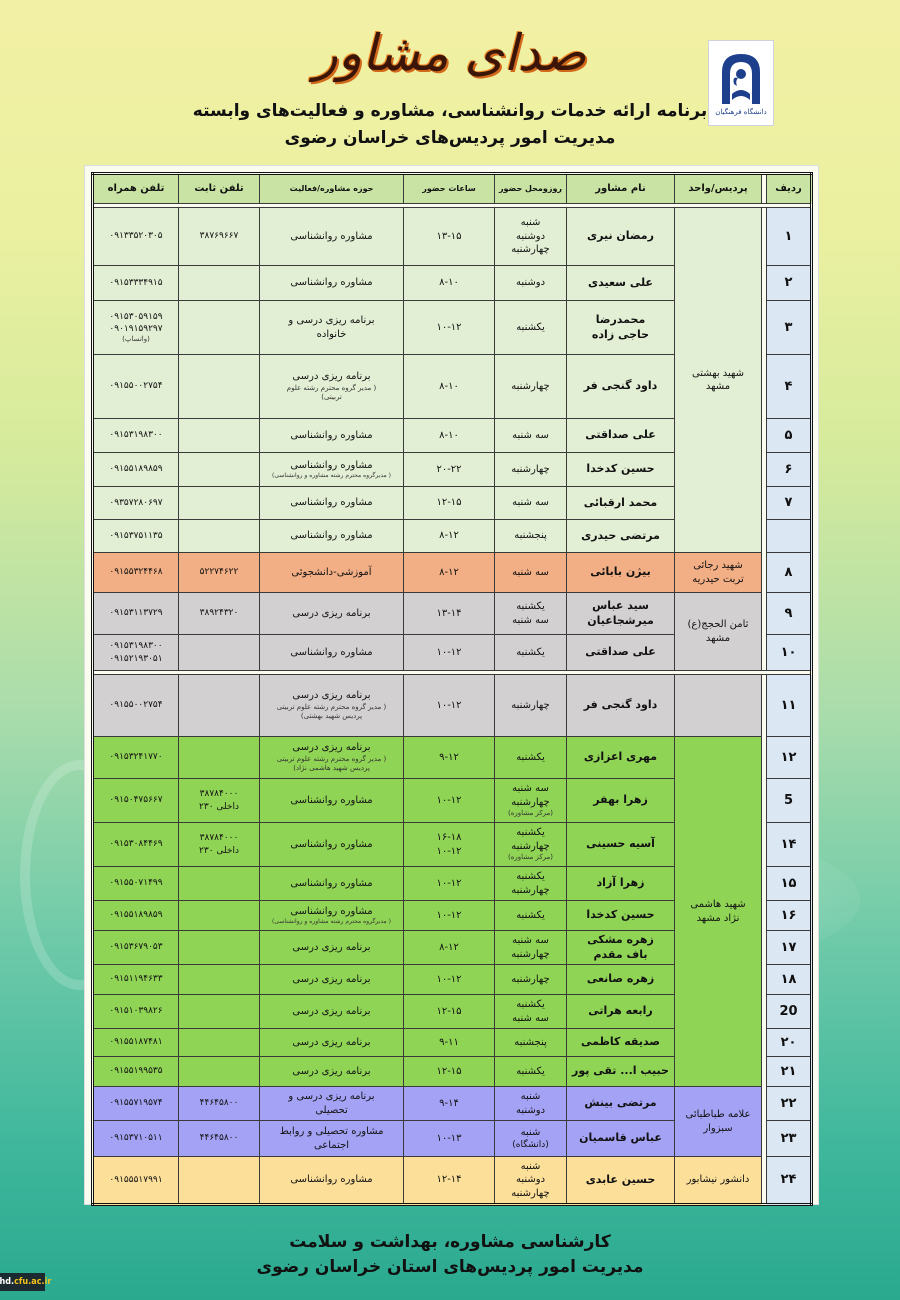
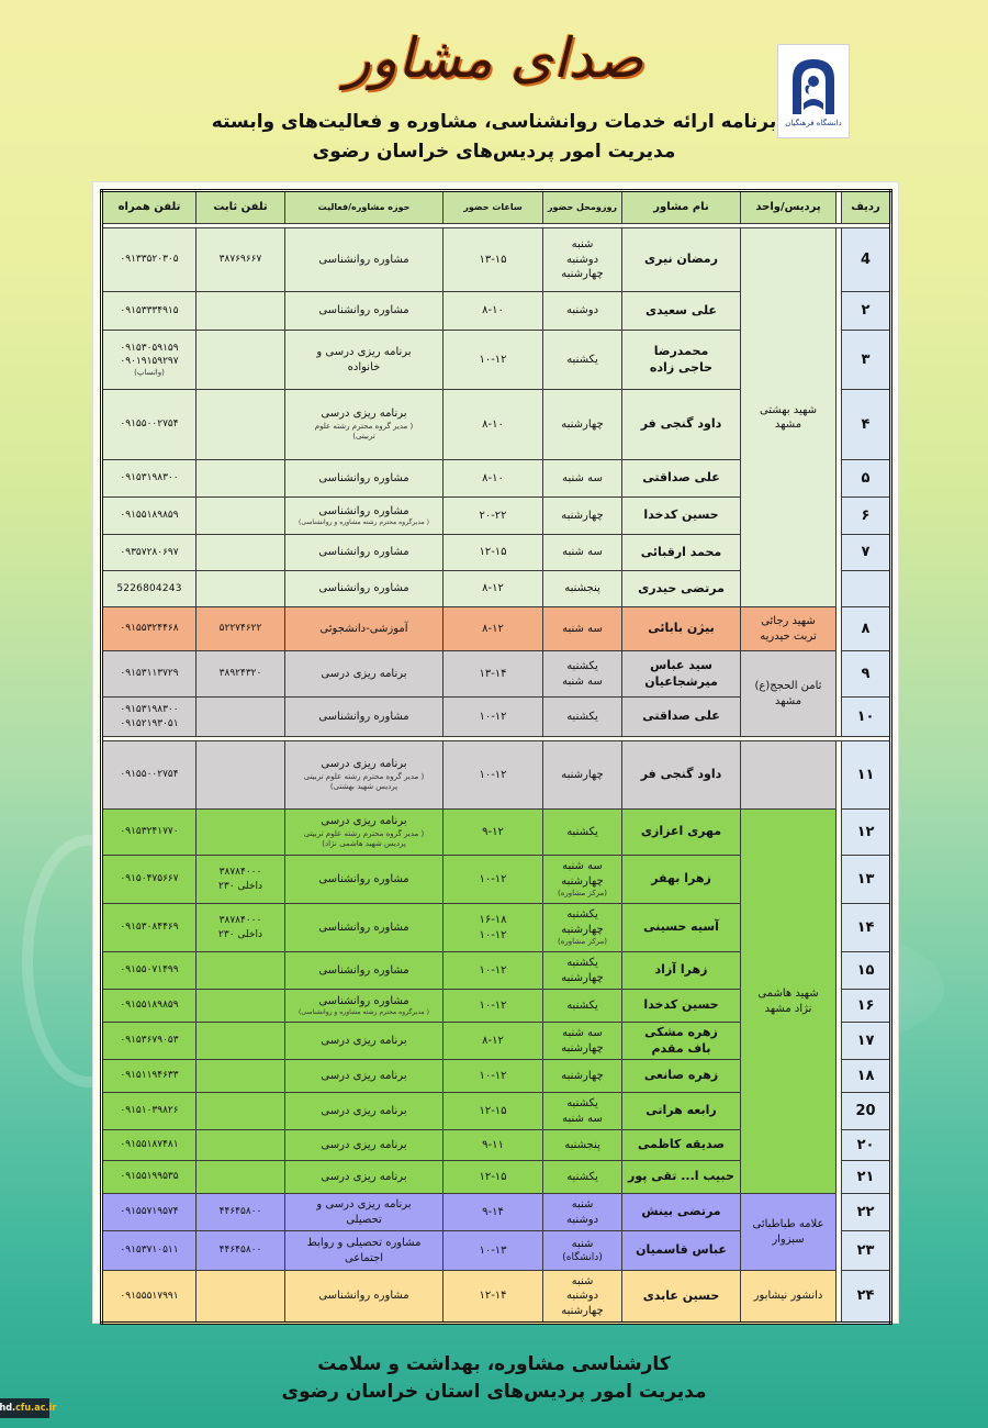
  صدای مشاور
  دانشگاه فرهنگیان
  برنامه ارائه خدمات روانشناسی، مشاوره و فعالیت‌های وابسته
  مدیریت امور پردیس‌های خراسان رضوی
  ردیف		پردیس/واحد	نام مشاور	روزومحل حضور	ساعات حضور	حوزه مشاوره/فعالیت	تلفن ثابت	تلفن همراه
- ۱		شهید بهشتی مشهد	رمضان نیری	شنبه دوشنبه چهارشنبه	۱۳-۱۵	مشاوره روانشناسی	۳۸۷۶۹۶۶۷	۰۹۱۳۳۵۲۰۳۰۵
+ 4		شهید بهشتی مشهد	رمضان نیری	شنبه دوشنبه چهارشنبه	۱۳-۱۵	مشاوره روانشناسی	۳۸۷۶۹۶۶۷	۰۹۱۳۳۵۲۰۳۰۵
  ۲		علی سعیدی	دوشنبه	۸-۱۰	مشاوره روانشناسی		۰۹۱۵۳۳۳۴۹۱۵
  ۳		محمدرضا حاجی زاده	یکشنبه	۱۰-۱۲	برنامه ریزی درسی و خانواده		۰۹۱۵۳۰۵۹۱۵۹ ۰۹۰۱۹۱۵۹۲۹۷ (واتساپ)
  ۴		داود گنجی فر	چهارشنبه	۸-۱۰	برنامه ریزی درسی ( مدیر گروه محترم رشته علوم تربیتی)		۰۹۱۵۵۰۰۲۷۵۴
  ۵		علی صداقتی	سه شنبه	۸-۱۰	مشاوره روانشناسی		۰۹۱۵۳۱۹۸۳۰۰
  ۷		محمد ارقبائی	سه شنبه	۱۲-۱۵	مشاوره روانشناسی		۰۹۳۵۷۲۸۰۶۹۷
- 		مرتضی حیدری	پنجشنبه	۸-۱۲	مشاوره روانشناسی		۰۹۱۵۳۷۵۱۱۳۵
+ 		مرتضی حیدری	پنجشنبه	۸-۱۲	مشاوره روانشناسی		5226804243
  ۸		شهید رجائی تربت حیدریه	بیژن بابائی	سه شنبه	۸-۱۲	آموزشی-دانشجوئی	۵۲۲۷۴۶۲۲	۰۹۱۵۵۳۲۴۴۶۸
  ۹		ثامن الحجج(ع) مشهد	سید عباس میرشجاعیان	یکشنبه سه شنبه	۱۳-۱۴	برنامه ریزی درسی	۳۸۹۲۴۳۲۰	۰۹۱۵۳۱۱۳۷۲۹
  ۱۰		علی صداقتی	یکشنبه	۱۰-۱۲	مشاوره روانشناسی		۰۹۱۵۳۱۹۸۳۰۰ ۰۹۱۵۲۱۹۳۰۵۱
  ۱۱			داود گنجی فر	چهارشنبه	۱۰-۱۲	برنامه ریزی درسی ( مدیر گروه محترم رشته علوم تربیتی پردیس شهید بهشتی)		۰۹۱۵۵۰۰۲۷۵۴
  ۱۲		شهید هاشمی نژاد مشهد	مهری اعزازی	یکشنبه	۹-۱۲	برنامه ریزی درسی ( مدیر گروه محترم رشته علوم تربیتی پردیس شهید هاشمی نژاد)		۰۹۱۵۳۲۴۱۷۷۰
- 5		زهرا بهفر	سه شنبه چهارشنبه (مرکز مشاوره)	۱۰-۱۲	مشاوره روانشناسی	۳۸۷۸۴۰۰۰ داخلی ۲۳۰	۰۹۱۵۰۴۷۵۶۶۷
+ ۱۳		زهرا بهفر	سه شنبه چهارشنبه (مرکز مشاوره)	۱۰-۱۲	مشاوره روانشناسی	۳۸۷۸۴۰۰۰ داخلی ۲۳۰	۰۹۱۵۰۴۷۵۶۶۷
  ۱۴		آسیه حسینی	یکشنبه چهارشنبه (مرکز مشاوره)	۱۶-۱۸ ۱۰-۱۲	مشاوره روانشناسی	۳۸۷۸۴۰۰۰ داخلی ۲۳۰	۰۹۱۵۳۰۸۴۴۶۹
  ۱۵		زهرا آزاد	یکشنبه چهارشنبه	۱۰-۱۲	مشاوره روانشناسی		۰۹۱۵۵۰۷۱۴۹۹
  ۱۷		زهره مشکی باف مقدم	سه شنبه چهارشنبه	۸-۱۲	برنامه ریزی درسی		۰۹۱۵۳۶۷۹۰۵۳
  ۱۸		زهره صانعی	چهارشنبه	۱۰-۱۲	برنامه ریزی درسی		۰۹۱۵۱۱۹۴۶۳۳
  20		رابعه هراتی	یکشنبه سه شنبه	۱۲-۱۵	برنامه ریزی درسی		۰۹۱۵۱۰۳۹۸۲۶
  ۲۰		صدیقه کاظمی	پنجشنبه	۹-۱۱	برنامه ریزی درسی		۰۹۱۵۵۱۸۷۴۸۱
  ۲۱		حبیب ا... تقی پور	یکشنبه	۱۲-۱۵	برنامه ریزی درسی		۰۹۱۵۵۱۹۹۵۳۵
  ۲۲		علامه طباطبائی سبزوار	مرتضی بینش	شنبه دوشنبه	۹-۱۴	برنامه ریزی درسی و تحصیلی	۴۴۶۴۵۸۰۰	۰۹۱۵۵۷۱۹۵۷۴
  ۲۳		عباس قاسمیان	شنبه (دانشگاه)	۱۰-۱۳	مشاوره تحصیلی و روابط اجتماعی	۴۴۶۴۵۸۰۰	۰۹۱۵۳۷۱۰۵۱۱
  ۲۴		دانشور نیشابور	حسین عابدی	شنبه دوشنبه چهارشنبه	۱۲-۱۴	مشاوره روانشناسی		۰۹۱۵۵۵۱۷۹۹۱
  کارشناسی مشاوره، بهداشت و سلامت
  مدیریت امور پردیس‌های استان خراسان رضوی
  hd.
  cfu.ac.ir
